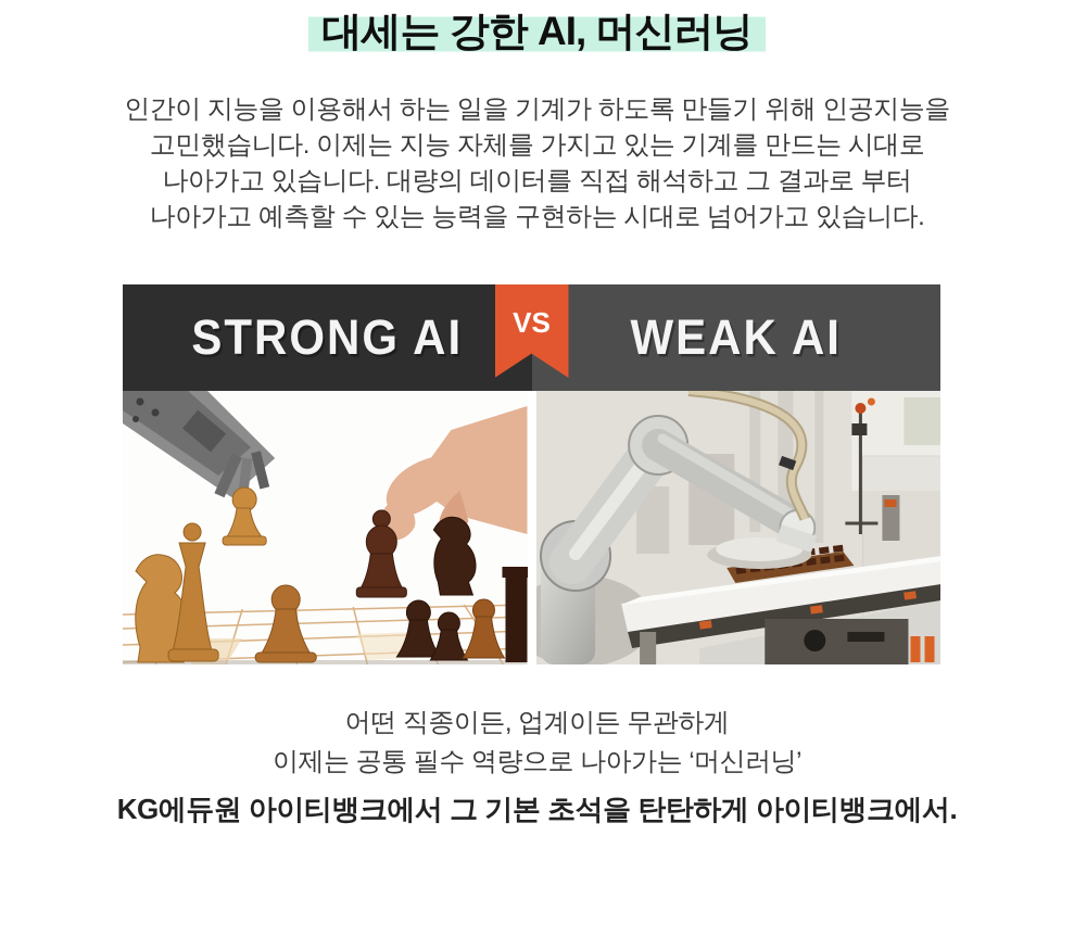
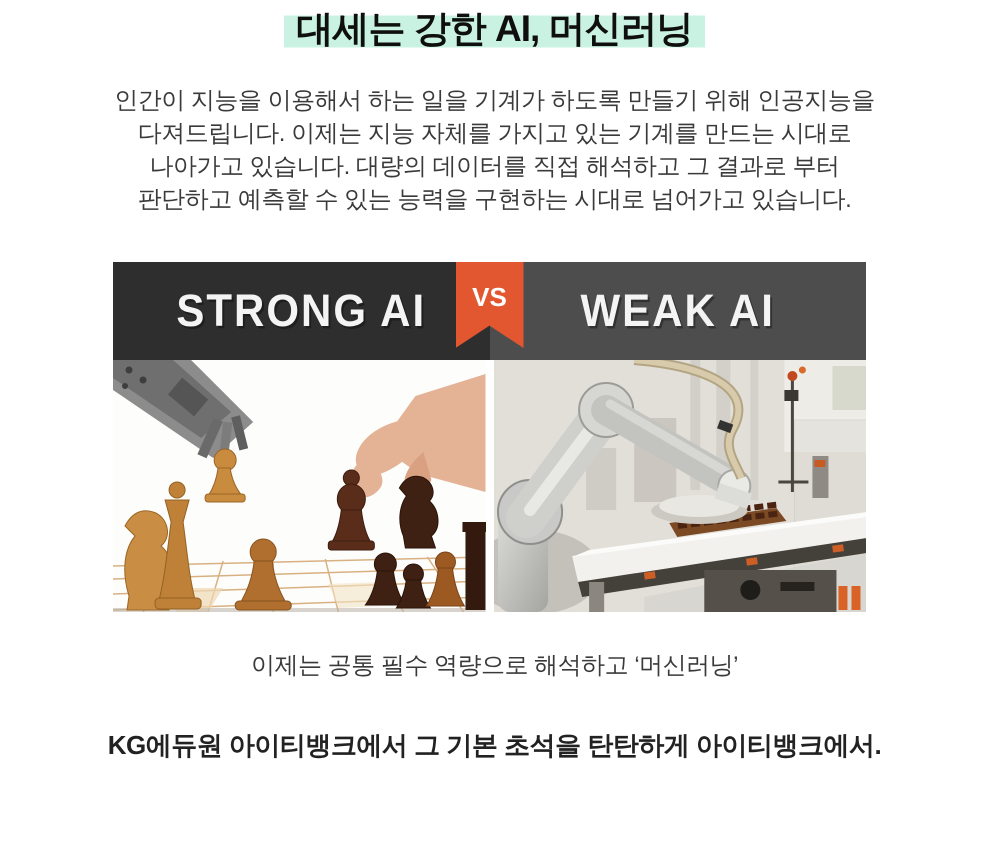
  대세는 강한 AI, 머신러닝
  인간이 지능을 이용해서 하는 일을 기계가 하도록 만들기 위해 인공지능을
- 고민했습니다. 이제는 지능 자체를 가지고 있는 기계를 만드는 시대로
+ 다져드립니다. 이제는 지능 자체를 가지고 있는 기계를 만드는 시대로
  나아가고 있습니다. 대량의 데이터를 직접 해석하고 그 결과로 부터
- 나아가고 예측할 수 있는 능력을 구현하는 시대로 넘어가고 있습니다.
+ 판단하고 예측할 수 있는 능력을 구현하는 시대로 넘어가고 있습니다.
  STRONG AI
  WEAK AI
  VS
- 어떤 직종이든, 업계이든 무관하게
- 이제는 공통 필수 역량으로 나아가는 ‘머신러닝’
+ 이제는 공통 필수 역량으로 해석하고 ‘머신러닝’
  KG에듀원 아이티뱅크에서 그 기본 초석을 탄탄하게 아이티뱅크에서.
